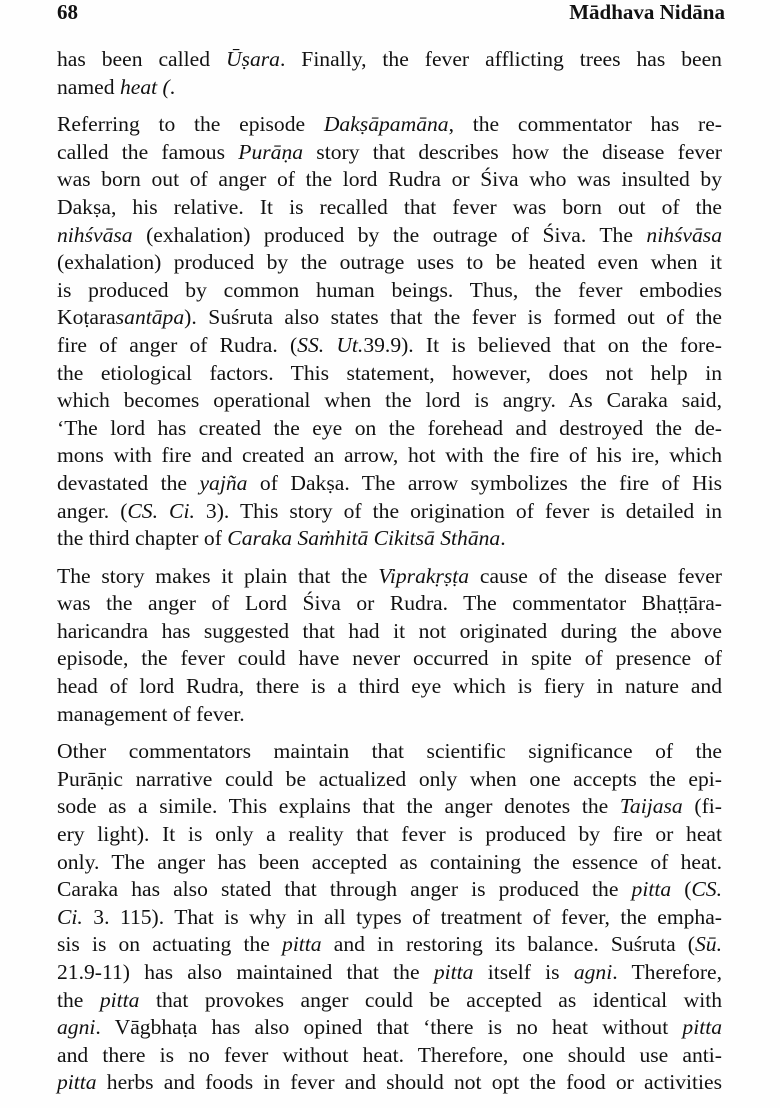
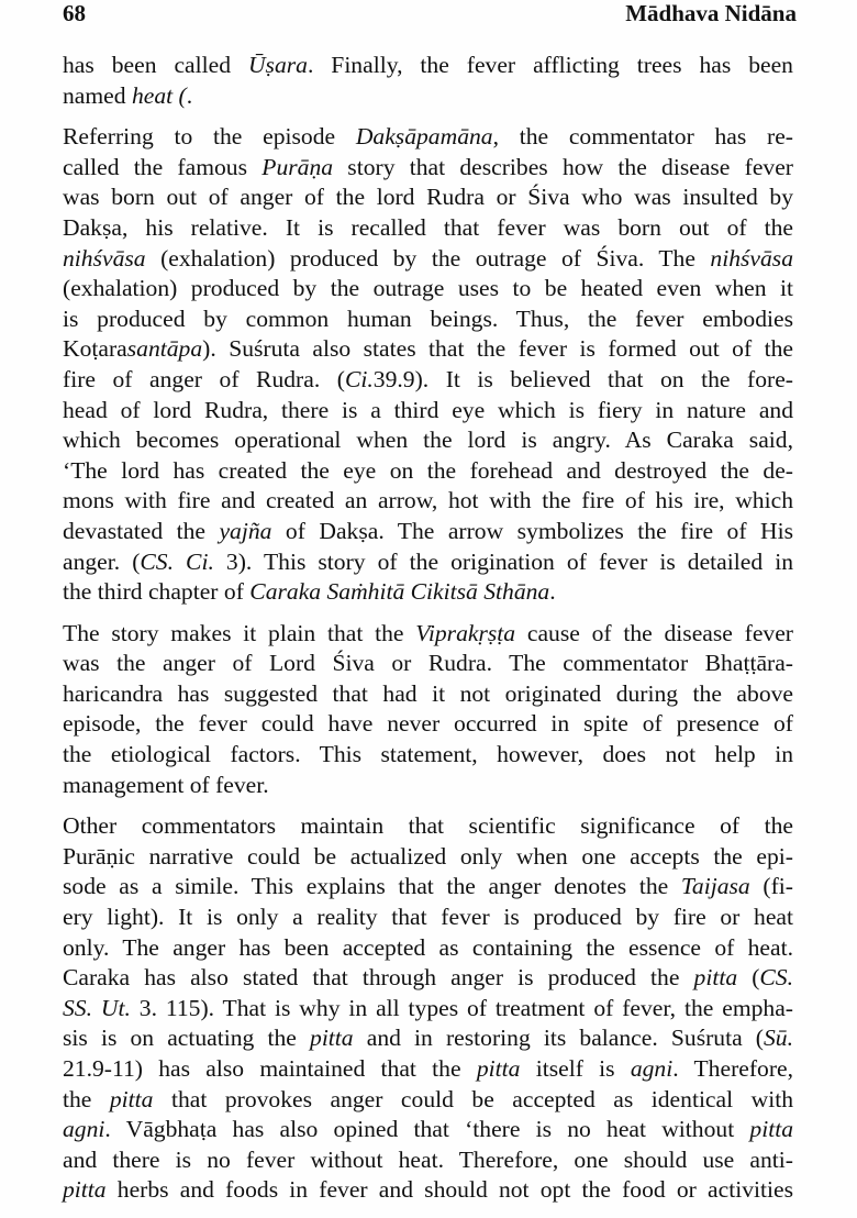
  68
  Mādhava Nidāna
  has been called Ūṣara. Finally, the fever afflicting trees has been
  named heat (.
  Referring to the episode Dakṣāpamāna, the commentator has re-
  called the famous Purāṇa story that describes how the disease fever
  was born out of anger of the lord Rudra or Śiva who was insulted by
  Dakṣa, his relative. It is recalled that fever was born out of the
  nihśvāsa (exhalation) produced by the outrage of Śiva. The nihśvāsa
  (exhalation) produced by the outrage uses to be heated even when it
  is produced by common human beings. Thus, the fever embodies
  Koṭarasantāpa). Suśruta also states that the fever is formed out of the
- fire of anger of Rudra. (SS. Ut.39.9). It is believed that on the fore-
+ fire of anger of Rudra. (Ci.39.9). It is believed that on the fore-
- the etiological factors. This statement, however, does not help in
+ head of lord Rudra, there is a third eye which is fiery in nature and
  which becomes operational when the lord is angry. As Caraka said,
  ‘The lord has created the eye on the forehead and destroyed the de-
  mons with fire and created an arrow, hot with the fire of his ire, which
  devastated the yajña of Dakṣa. The arrow symbolizes the fire of His
  anger. (CS. Ci. 3). This story of the origination of fever is detailed in
  the third chapter of Caraka Saṁhitā Cikitsā Sthāna.
  The story makes it plain that the Viprakṛṣṭa cause of the disease fever
  was the anger of Lord Śiva or Rudra. The commentator Bhaṭṭāra-
  haricandra has suggested that had it not originated during the above
  episode, the fever could have never occurred in spite of presence of
- head of lord Rudra, there is a third eye which is fiery in nature and
+ the etiological factors. This statement, however, does not help in
  management of fever.
  Other commentators maintain that scientific significance of the
  Purāṇic narrative could be actualized only when one accepts the epi-
  sode as a simile. This explains that the anger denotes the Taijasa (fi-
  ery light). It is only a reality that fever is produced by fire or heat
  only. The anger has been accepted as containing the essence of heat.
  Caraka has also stated that through anger is produced the pitta (CS.
- Ci. 3. 115). That is why in all types of treatment of fever, the empha-
+ SS. Ut. 3. 115). That is why in all types of treatment of fever, the empha-
  sis is on actuating the pitta and in restoring its balance. Suśruta (Sū.
  21.9-11) has also maintained that the pitta itself is agni. Therefore,
  the pitta that provokes anger could be accepted as identical with
  agni. Vāgbhaṭa has also opined that ‘there is no heat without pitta
  and there is no fever without heat. Therefore, one should use anti-
  pitta herbs and foods in fever and should not opt the food or activities
